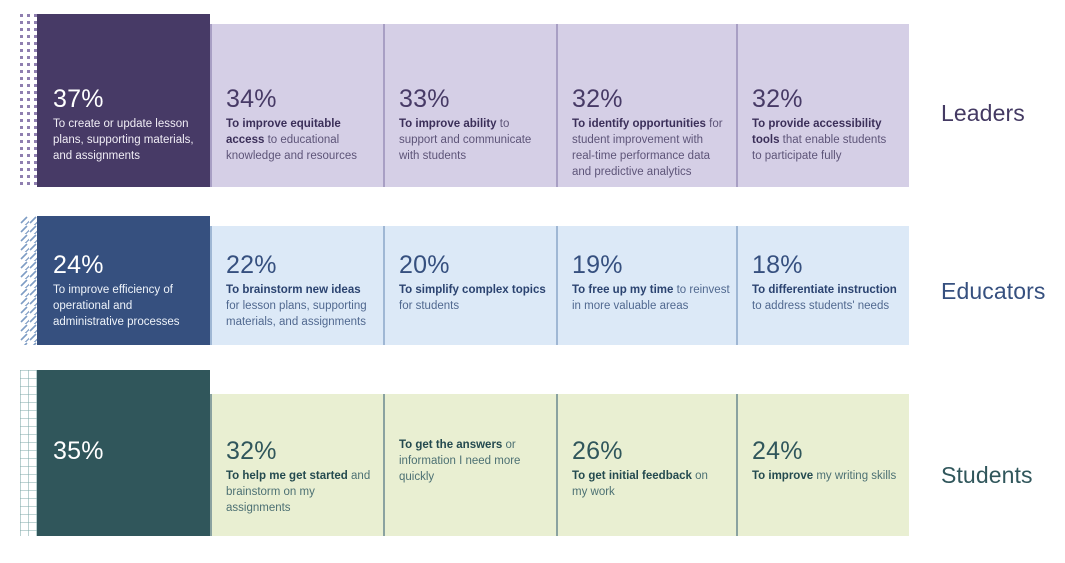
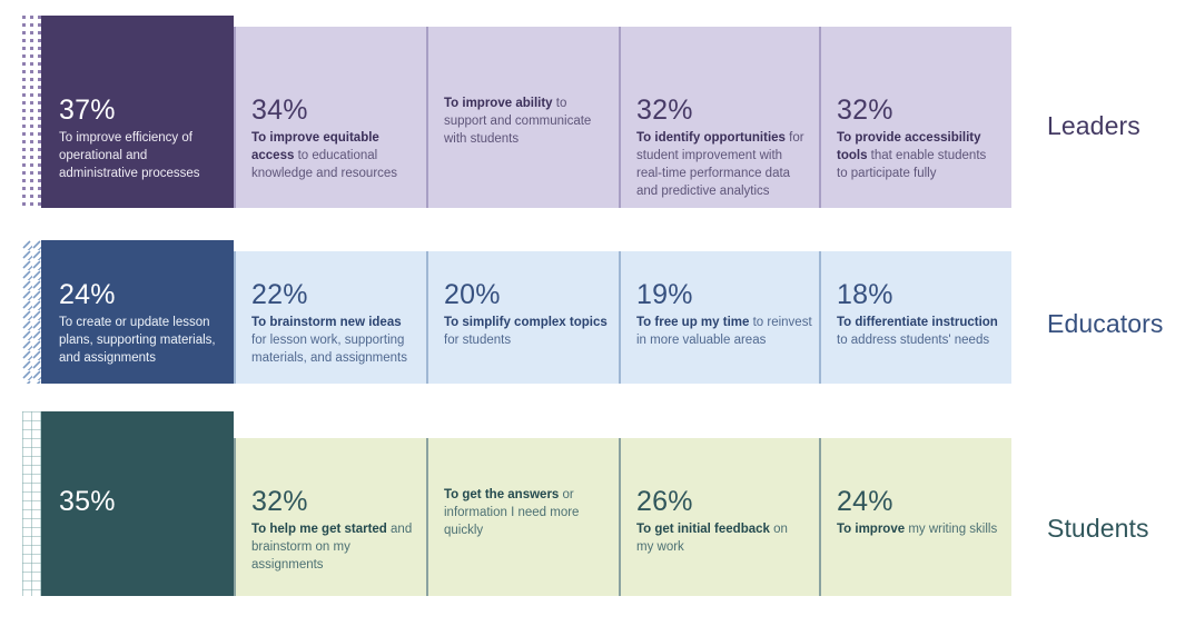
  37%
- To create or update lesson plans, supporting materials, and assignments
+ To improve efficiency of operational and administrative processes
  34%
  To improve equitable access to educational knowledge and resources
- 33%
  To improve ability to support and communicate with students
  32%
  To identify opportunities for student improvement with real-time performance data and predictive analytics
  32%
  To provide accessibility tools that enable students to participate fully
  Leaders
  24%
- To improve efficiency of operational and administrative processes
+ To create or update lesson plans, supporting materials, and assignments
  22%
- To brainstorm new ideas for lesson plans, supporting materials, and assignments
+ To brainstorm new ideas for lesson work, supporting materials, and assignments
  20%
  To simplify complex topics for students
  19%
  To free up my time to reinvest in more valuable areas
  18%
  To differentiate instruction to address students' needs
  Educators
  35%
  32%
  To help me get started and brainstorm on my assignments
  To get the answers or information I need more quickly
  26%
  To get initial feedback on my work
  24%
  To improve my writing skills
  Students
